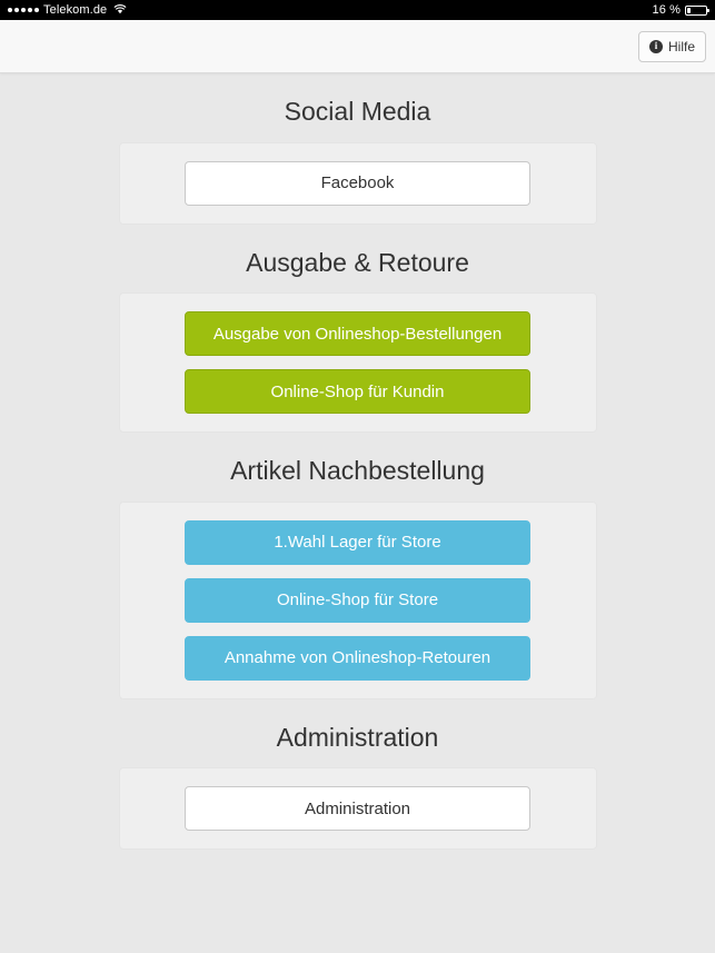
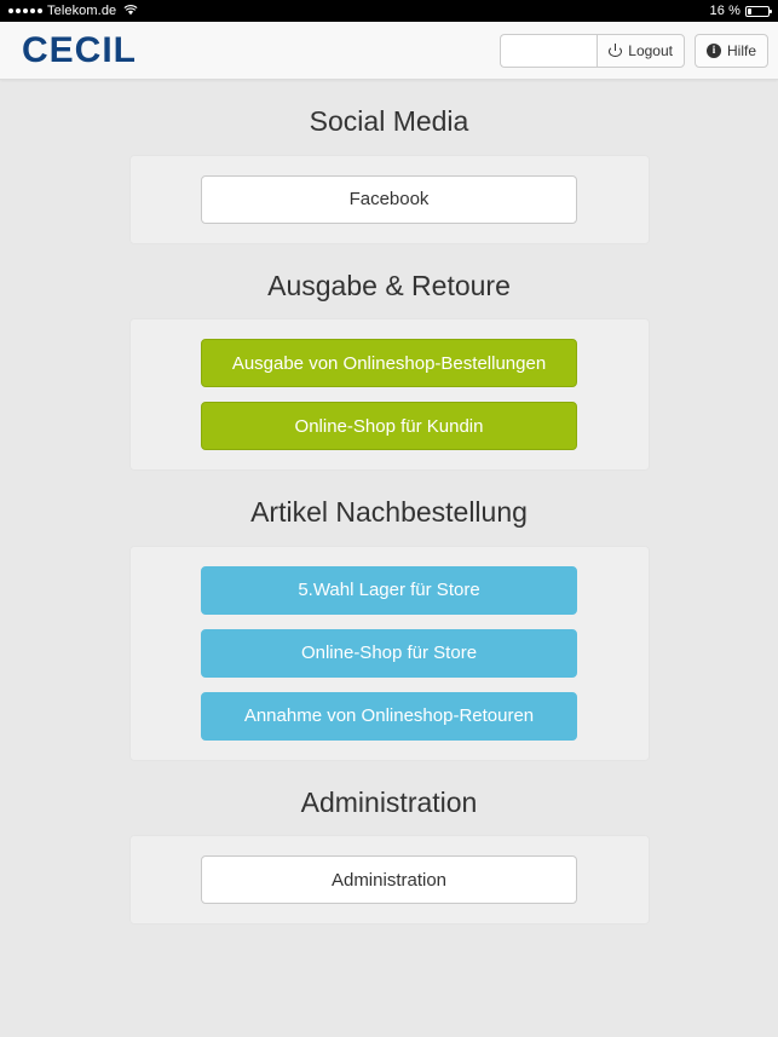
  Telekom.de
  16 %
+ CECIL
+ Logout
  i
  Hilfe
  Social Media
  Facebook
  Ausgabe & Retoure
  Ausgabe von Onlineshop-Bestellungen
  Online-Shop für Kundin
  Artikel Nachbestellung
- 1.Wahl Lager für Store
+ 5.Wahl Lager für Store
  Online-Shop für Store
  Annahme von Onlineshop-Retouren
  Administration
  Administration
